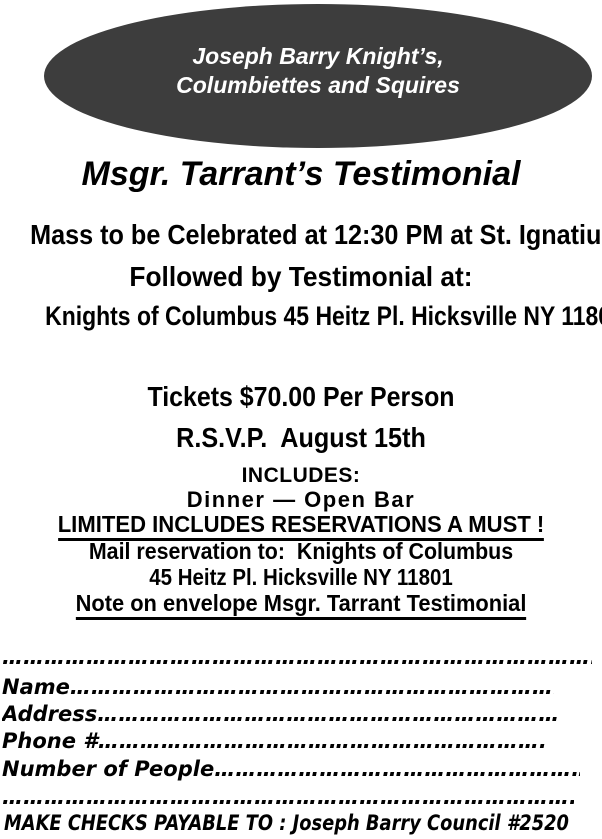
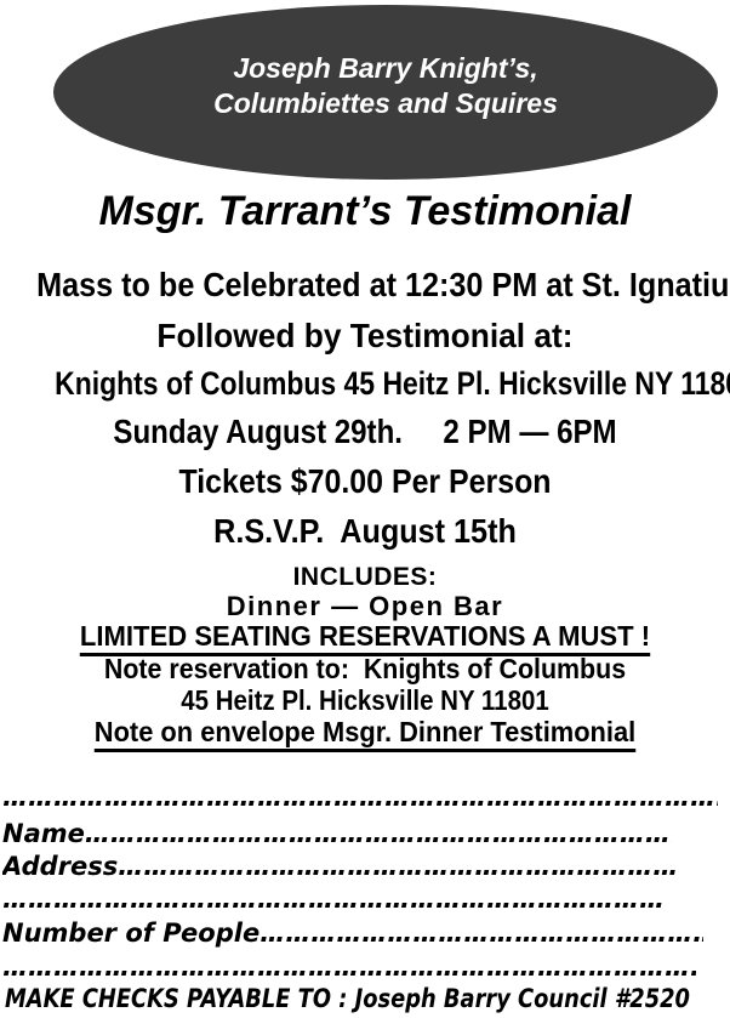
  Joseph Barry Knight’s,
  Columbiettes and Squires
  Msgr. Tarrant’s Testimonial
  Mass to be Celebrated at 12:30 PM at St. Ignatiu
  Followed by Testimonial at:
  Knights of Columbus 45 Heitz Pl. Hicksville NY 118
+ Sunday August 29th. 2 PM — 6PM
  Tickets $70.00 Per Person
  R.S.V.P. August 15th
  INCLUDES:
  Dinner — Open Bar
- LIMITED INCLUDES RESERVATIONS A MUST !
+ LIMITED SEATING RESERVATIONS A MUST !
- Mail reservation to: Knights of Columbus
+ Note reservation to: Knights of Columbus
  45 Heitz Pl. Hicksville NY 11801
- Note on envelope Msgr. Tarrant Testimonial
+ Note on envelope Msgr. Dinner Testimonial
  Name
  Address
- Phone #
  Number of People
  MAKE CHECKS PAYABLE TO : Joseph Barry Council #2520
